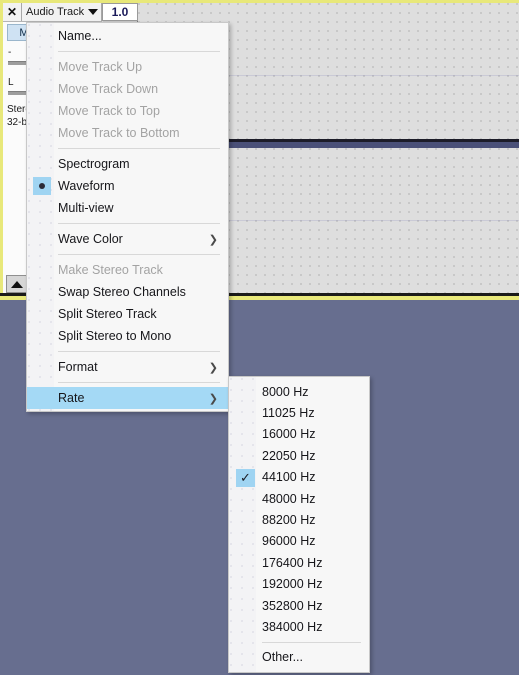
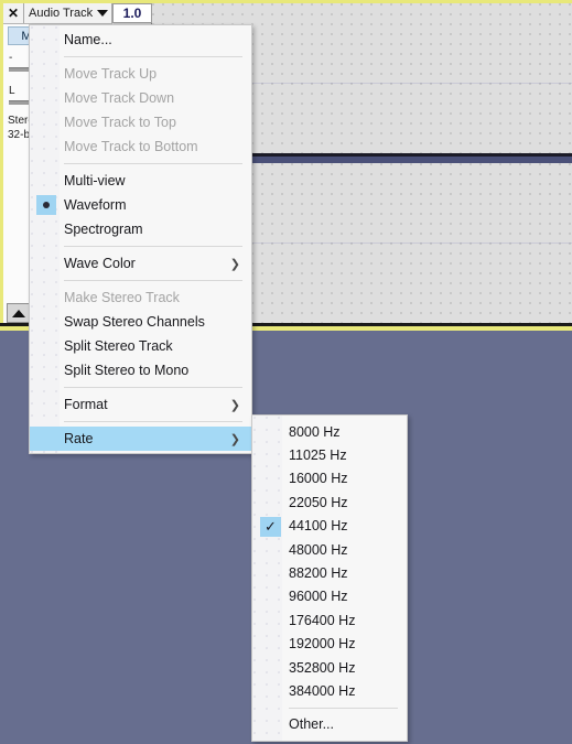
  ✕
  Audio Track
  M
  -
  L
  1.0
  Name...
  Move Track Up
  Move Track Down
  Move Track to Top
  Move Track to Bottom
- Spectrogram
+ Multi-view
  Waveform
- Multi-view
+ Spectrogram
  Wave Color
  ❯
  Make Stereo Track
  Swap Stereo Channels
  Split Stereo Track
  Split Stereo to Mono
  Format
  ❯
  Rate
  ❯
  8000 Hz
  11025 Hz
  16000 Hz
  22050 Hz
  ✓
  44100 Hz
  48000 Hz
  88200 Hz
  96000 Hz
  176400 Hz
  192000 Hz
  352800 Hz
  384000 Hz
  Other...
